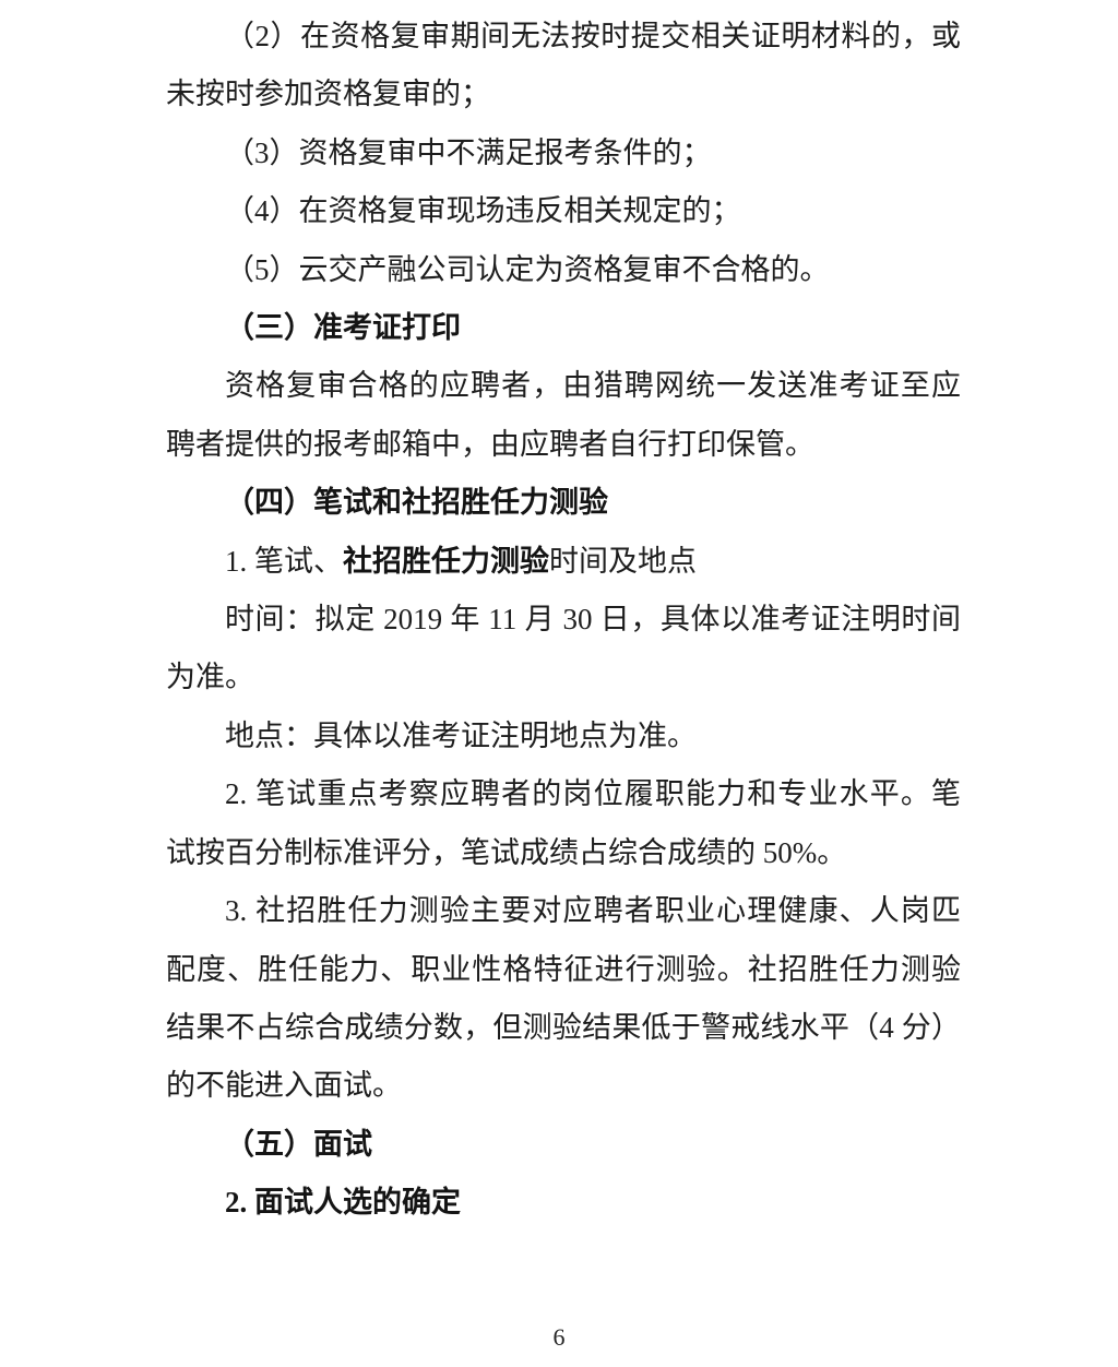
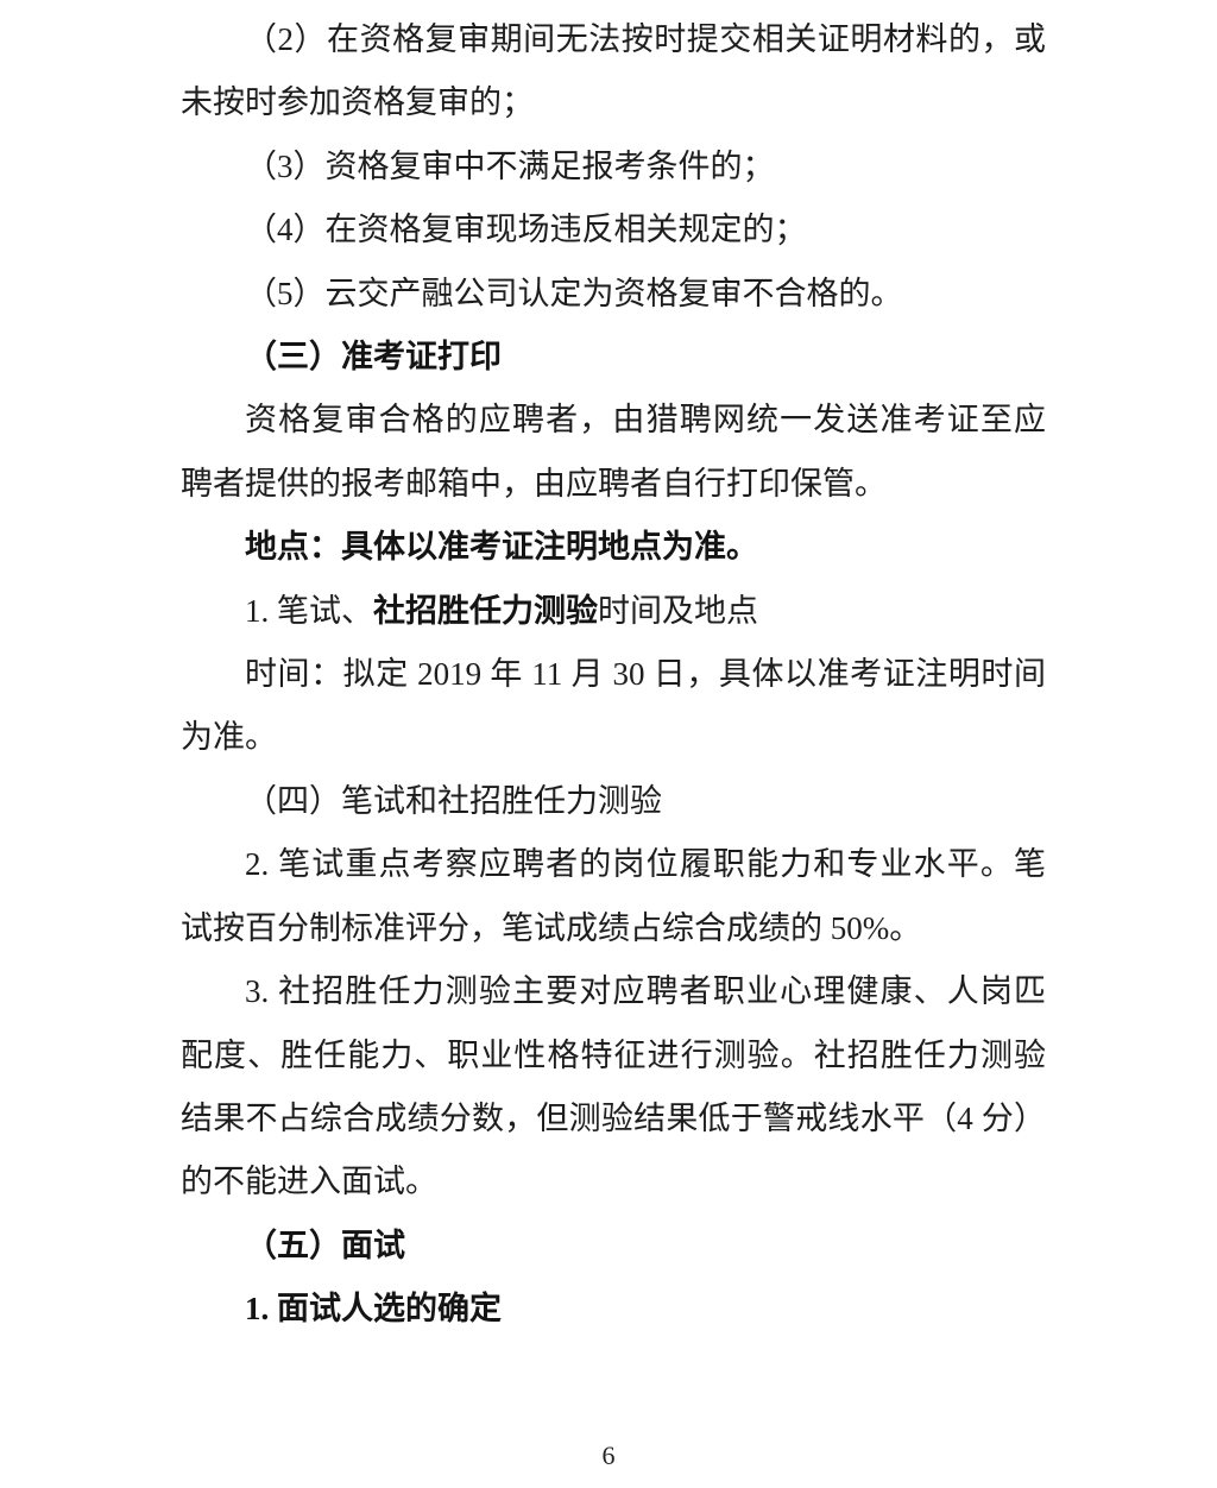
  （2）在资格复审期间无法按时提交相关证明材料的，或未按时参加资格复审的；
  （3）资格复审中不满足报考条件的；
  （4）在资格复审现场违反相关规定的；
  （5）云交产融公司认定为资格复审不合格的。
  （三）准考证打印
  资格复审合格的应聘者，由猎聘网统一发送准考证至应聘者提供的报考邮箱中，由应聘者自行打印保管。
- （四）笔试和社招胜任力测验
+ 地点：具体以准考证注明地点为准。
  1. 笔试、社招胜任力测验时间及地点
  时间：拟定 2019 年 11 月 30 日，具体以准考证注明时间为准。
- 地点：具体以准考证注明地点为准。
+ （四）笔试和社招胜任力测验
  2. 笔试重点考察应聘者的岗位履职能力和专业水平。笔试按百分制标准评分，笔试成绩占综合成绩的 50%。
  3. 社招胜任力测验主要对应聘者职业心理健康、人岗匹配度、胜任能力、职业性格特征进行测验。社招胜任力测验结果不占综合成绩分数，但测验结果低于警戒线水平（4 分）的不能进入面试。
  （五）面试
- 2. 面试人选的确定
+ 1. 面试人选的确定
  6
